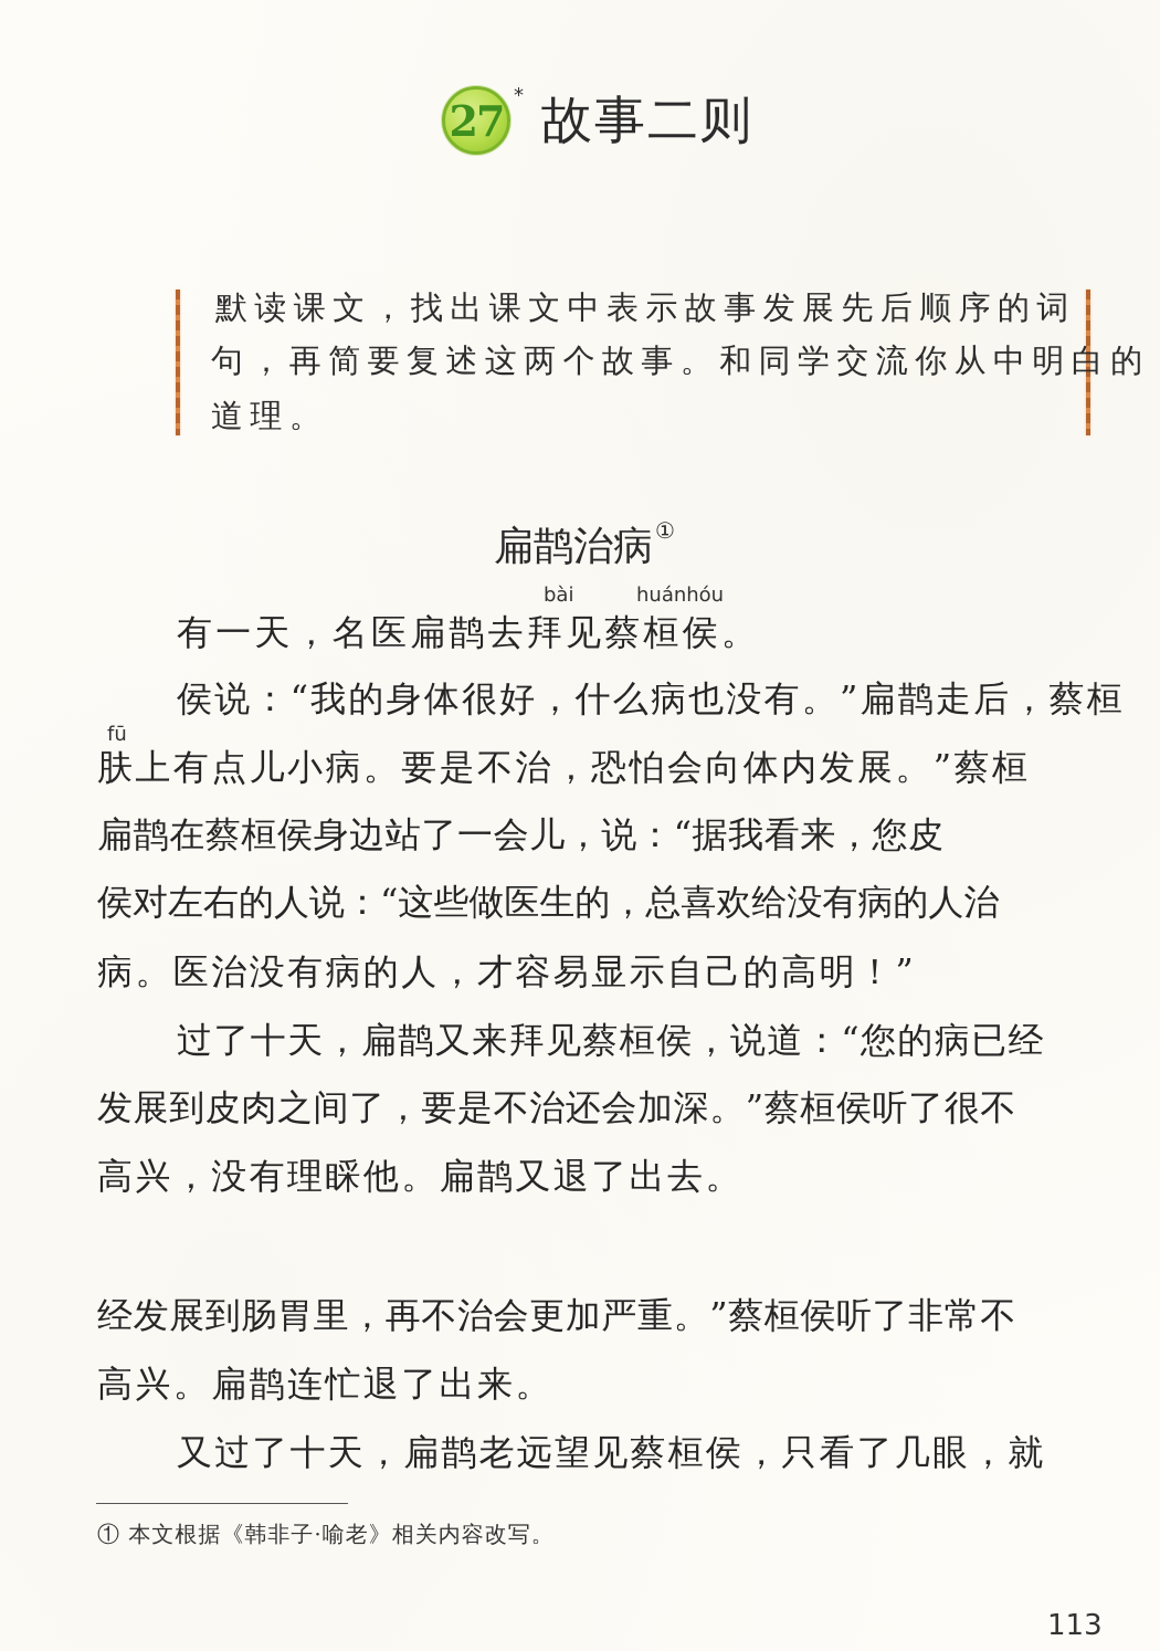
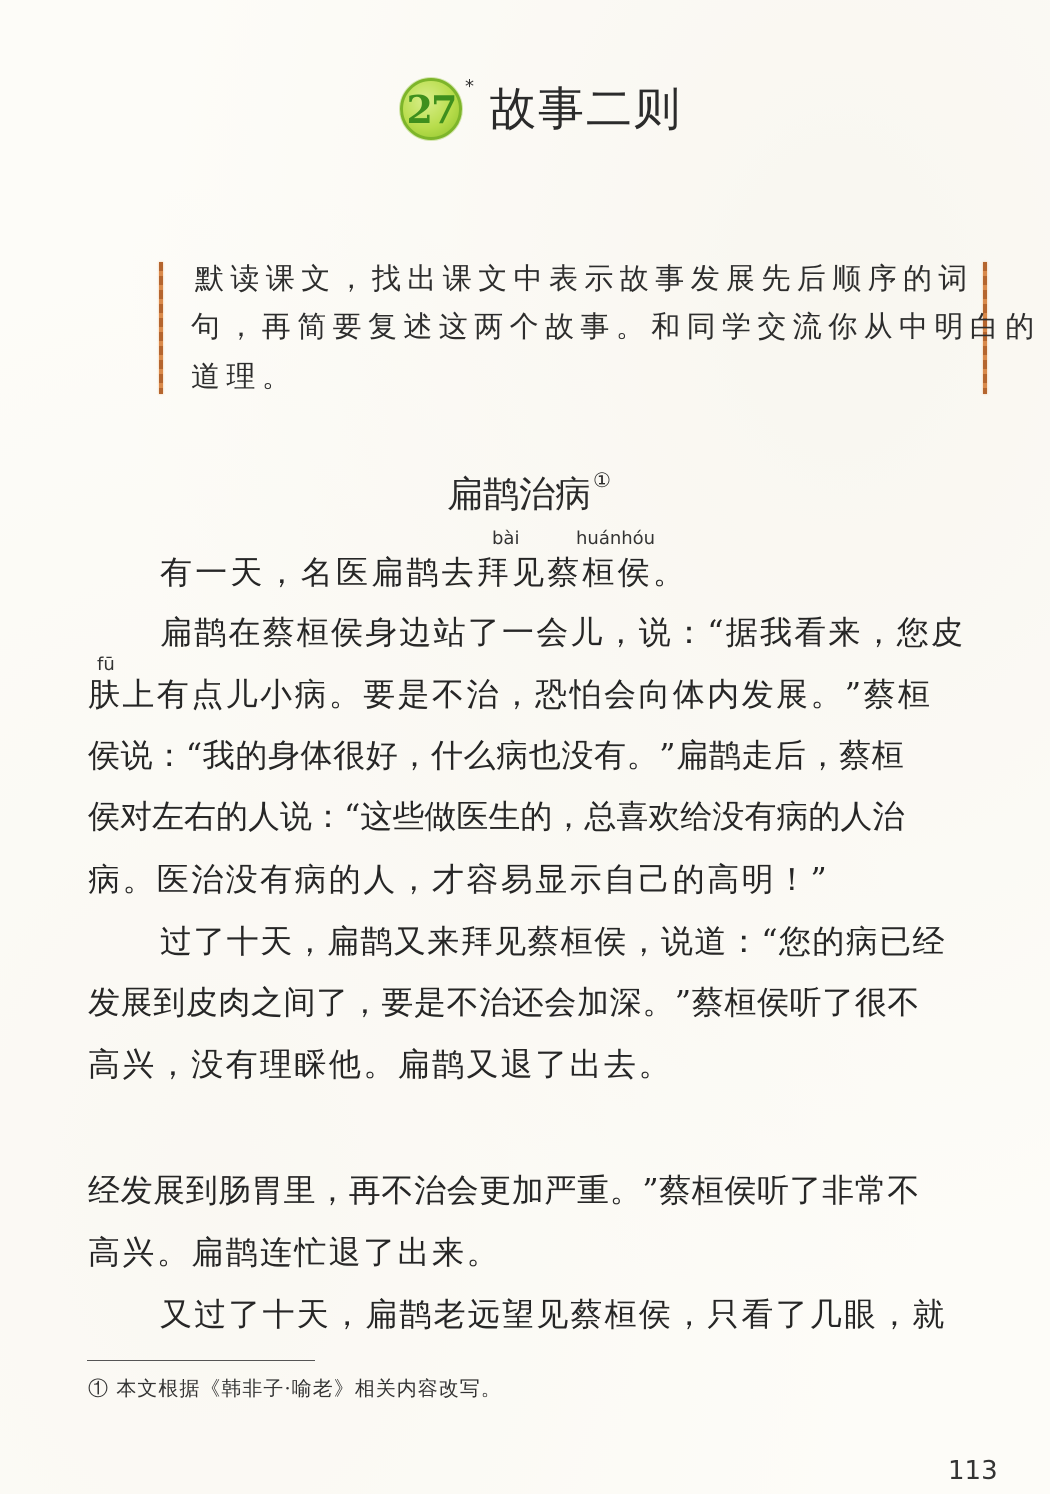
  27
  *
  故事二则
  默读课文，找出课文中表示故事发展先后顺序的词
  句，再简要复述这两个故事。和同学交流你从中明白的
  道理。
  扁鹊治病①
  bài
  huánhóu
  fū
  有一天，名医扁鹊去拜见蔡桓侯。
- 侯说：“我的身体很好，什么病也没有。”扁鹊走后，蔡桓
+ 扁鹊在蔡桓侯身边站了一会儿，说：“据我看来，您皮
  肤上有点儿小病。要是不治，恐怕会向体内发展。”蔡桓
- 扁鹊在蔡桓侯身边站了一会儿，说：“据我看来，您皮
+ 侯说：“我的身体很好，什么病也没有。”扁鹊走后，蔡桓
  侯对左右的人说：“这些做医生的，总喜欢给没有病的人治
  病。医治没有病的人，才容易显示自己的高明！”
  过了十天，扁鹊又来拜见蔡桓侯，说道：“您的病已经
  发展到皮肉之间了，要是不治还会加深。”蔡桓侯听了很不
  高兴，没有理睬他。扁鹊又退了出去。
  经发展到肠胃里，再不治会更加严重。”蔡桓侯听了非常不
  高兴。扁鹊连忙退了出来。
  又过了十天，扁鹊老远望见蔡桓侯，只看了几眼，就
  ① 本文根据《韩非子·喻老》相关内容改写。
  113
